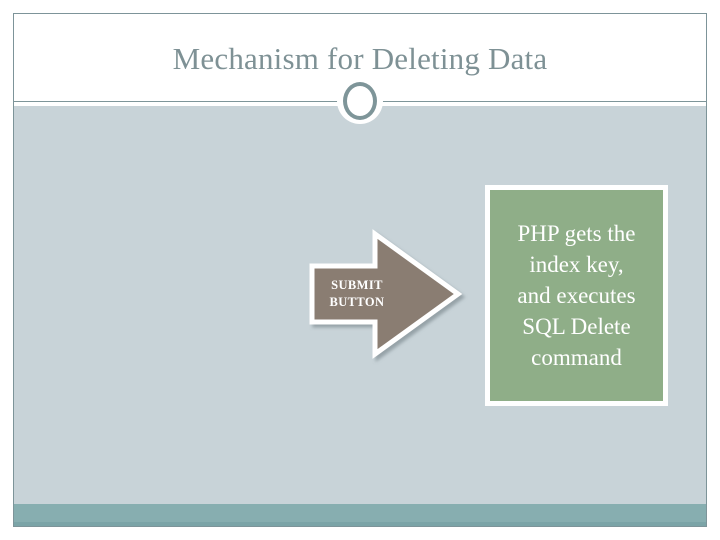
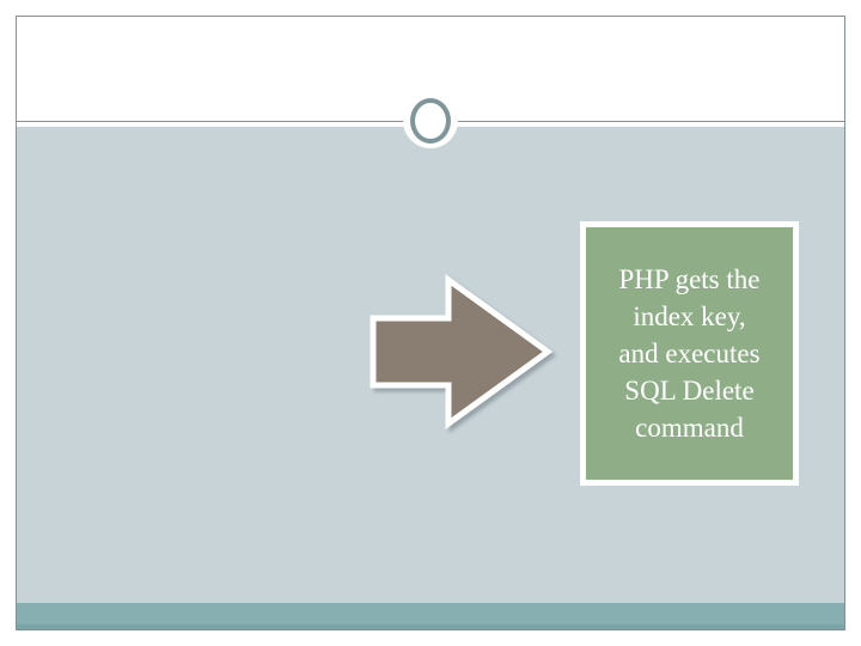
- Mechanism for Deleting Data
- SUBMIT
- BUTTON
  PHP gets the
  index key,
  and executes
  SQL Delete
  command
